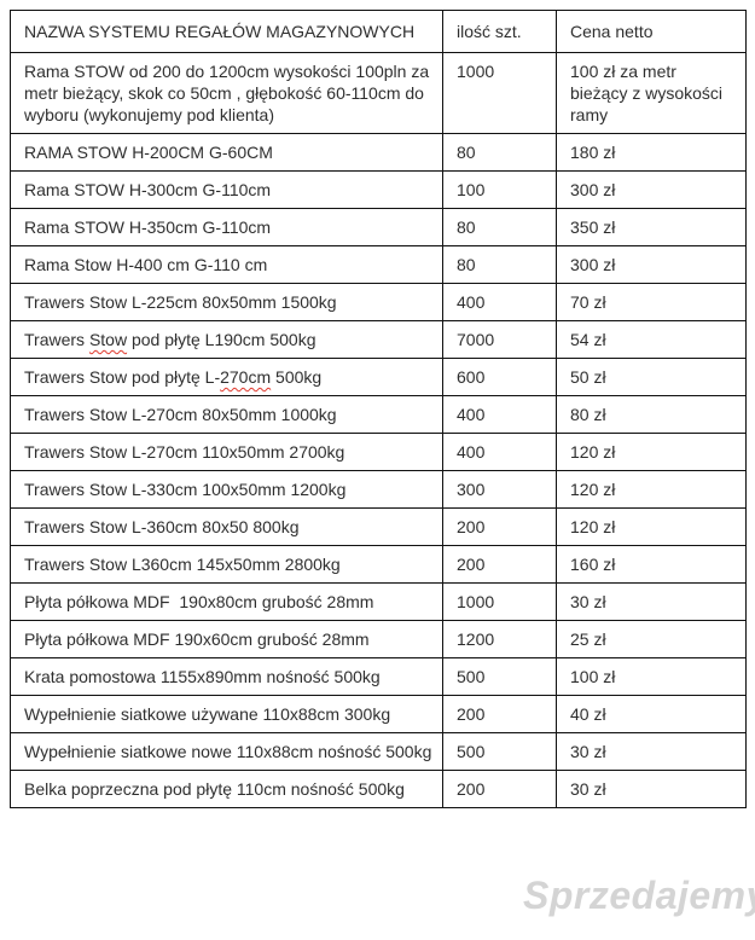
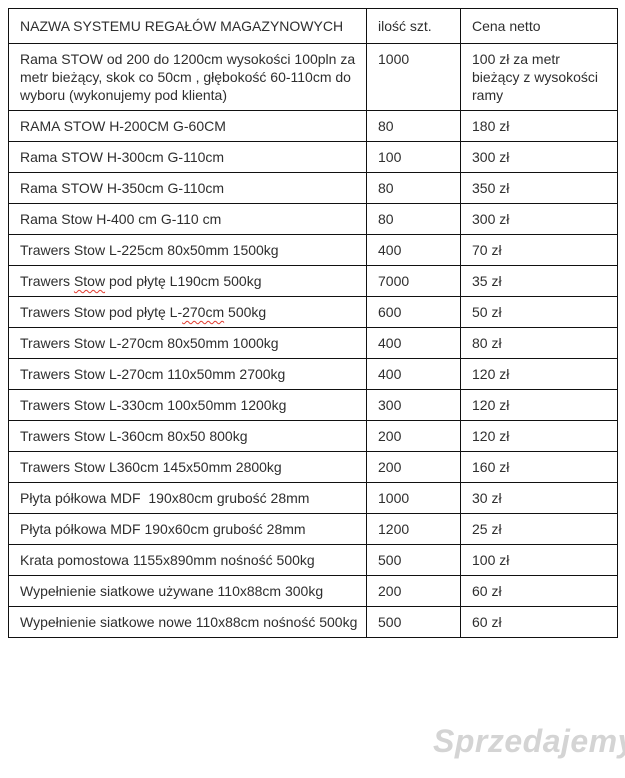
  NAZWA SYSTEMU REGAŁÓW MAGAZYNOWYCH	ilość szt.	Cena netto
  Rama STOW od 200 do 1200cm wysokości 100pln za metr bieżący, skok co 50cm , głębokość 60-110cm do wyboru (wykonujemy pod klienta)	1000	100 zł za metr bieżący z wysokości ramy
  RAMA STOW H-200CM G-60CM	80	180 zł
  Rama STOW H-300cm G-110cm	100	300 zł
  Rama STOW H-350cm G-110cm	80	350 zł
  Rama Stow H-400 cm G-110 cm	80	300 zł
  Trawers Stow L-225cm 80x50mm 1500kg	400	70 zł
- Trawers Stow pod płytę L190cm 500kg	7000	54 zł
+ Trawers Stow pod płytę L190cm 500kg	7000	35 zł
  Trawers Stow pod płytę L-270cm 500kg	600	50 zł
  Trawers Stow L-270cm 80x50mm 1000kg	400	80 zł
  Trawers Stow L-270cm 110x50mm 2700kg	400	120 zł
  Trawers Stow L-330cm 100x50mm 1200kg	300	120 zł
  Trawers Stow L-360cm 80x50 800kg	200	120 zł
  Trawers Stow L360cm 145x50mm 2800kg	200	160 zł
  Płyta półkowa MDF 190x80cm grubość 28mm	1000	30 zł
  Płyta półkowa MDF 190x60cm grubość 28mm	1200	25 zł
  Krata pomostowa 1155x890mm nośność 500kg	500	100 zł
- Wypełnienie siatkowe używane 110x88cm 300kg	200	40 zł
+ Wypełnienie siatkowe używane 110x88cm 300kg	200	60 zł
- Wypełnienie siatkowe nowe 110x88cm nośność 500kg	500	30 zł
+ Wypełnienie siatkowe nowe 110x88cm nośność 500kg	500	60 zł
- Belka poprzeczna pod płytę 110cm nośność 500kg	200	30 zł
  Sprzedajem
